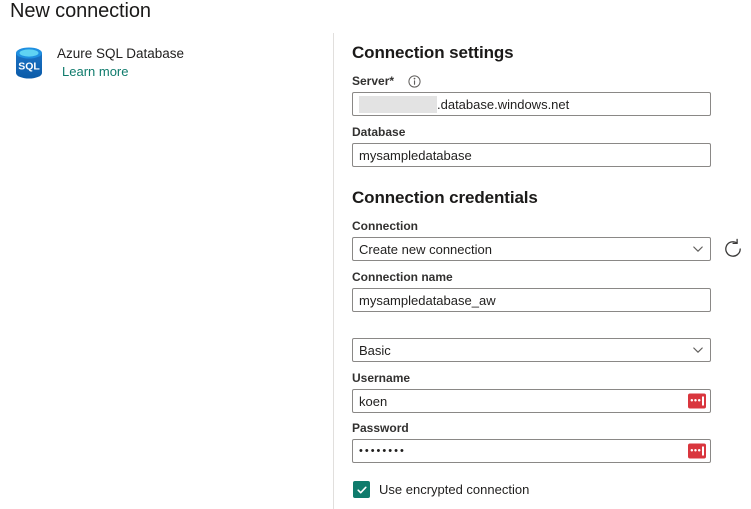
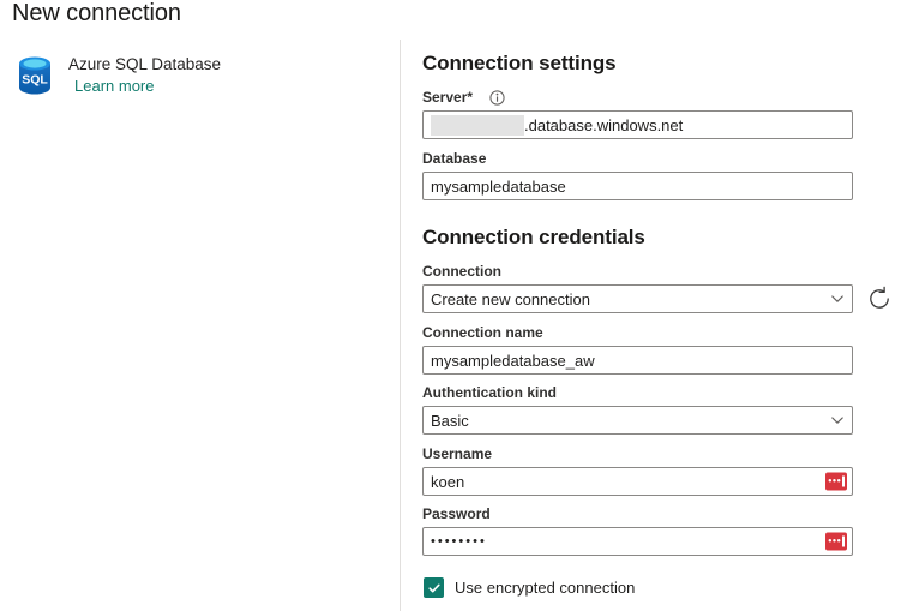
  New connection
  SQL
  Azure SQL Database
  Learn more
  Connection settings
  Server*
  .database.windows.net
  Database
  mysampledatabase
  Connection credentials
  Connection
  Create new connection
  Connection name
  mysampledatabase_aw
+ Authentication kind
  Basic
  Username
  koen
  •••
  Password
  ••••••••
  •••
  Use encrypted connection
